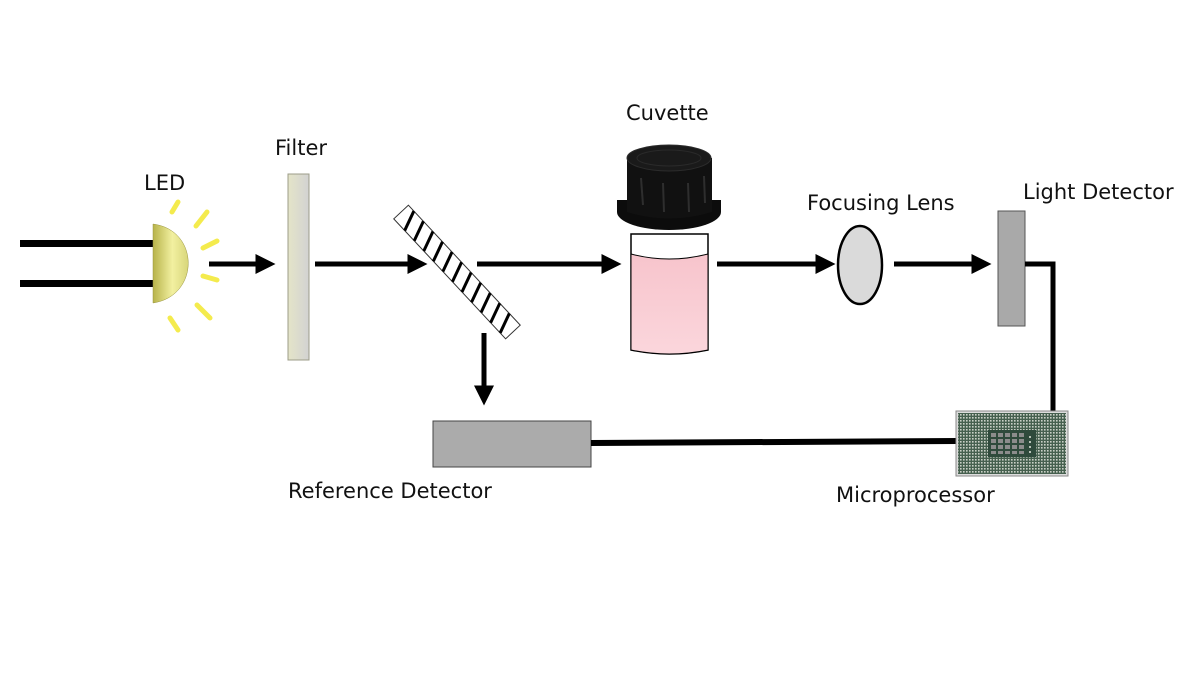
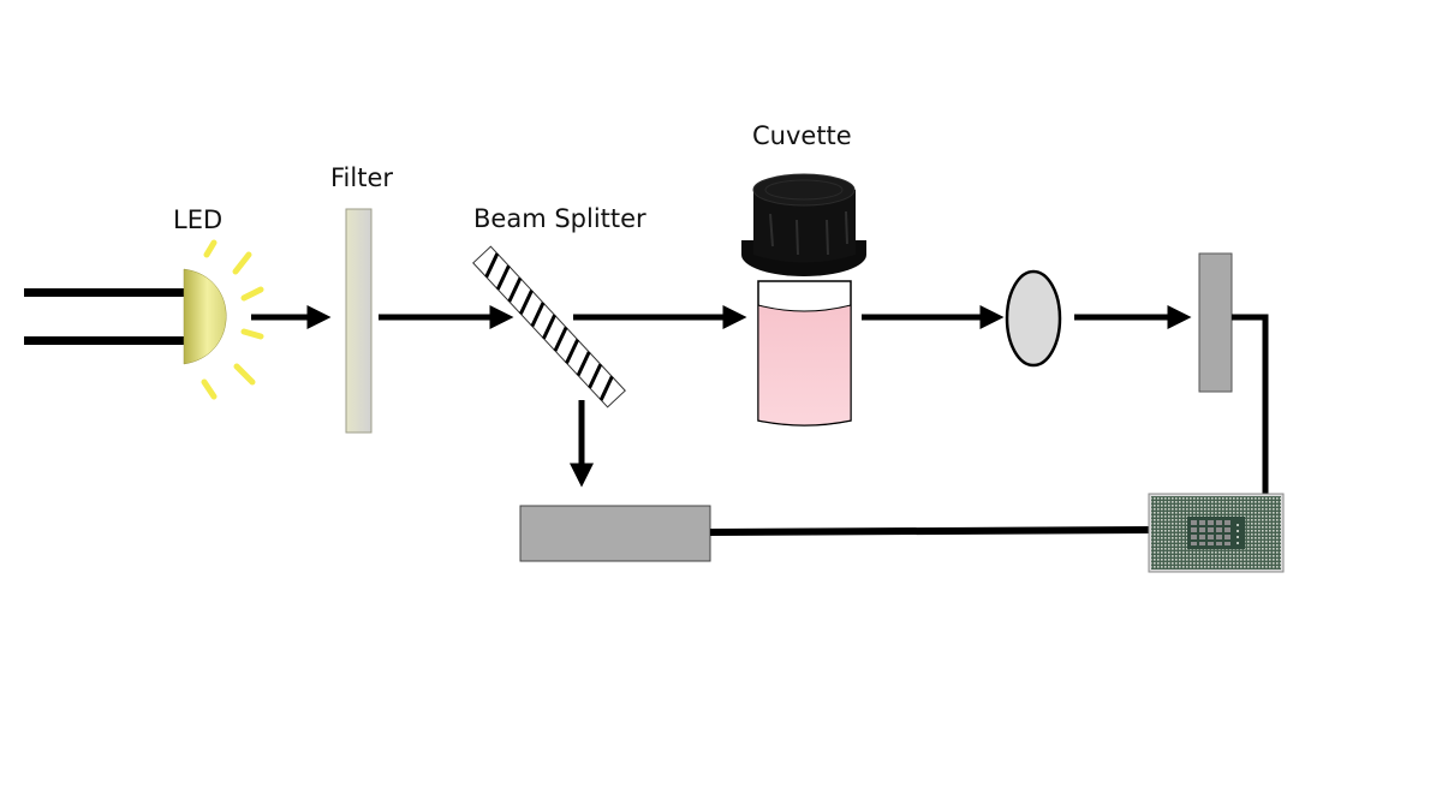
  LED
  Filter
+ Beam Splitter
  Cuvette
- Focusing Lens
- Light Detector
- Reference Detector
- Microprocessor
